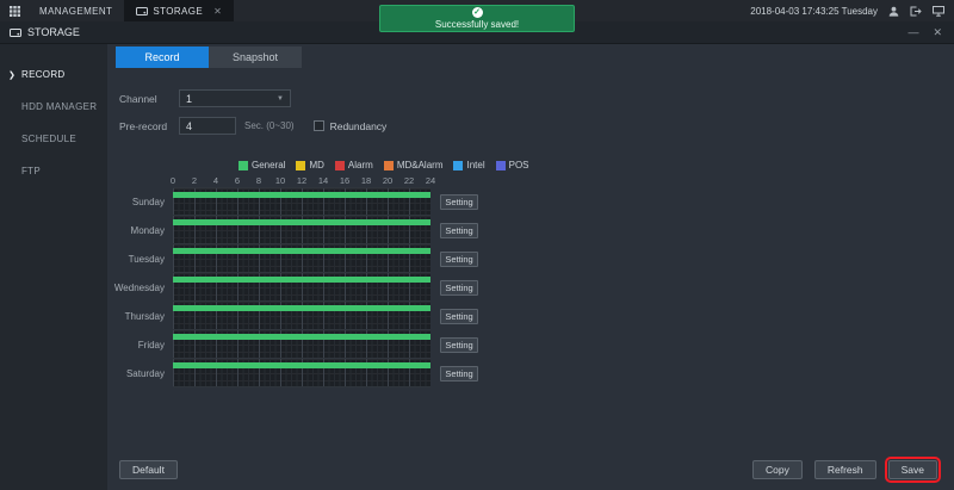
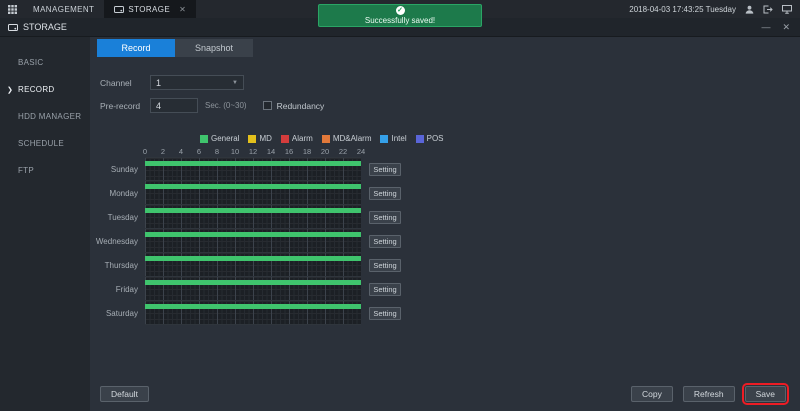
  MANAGEMENT
  STORAGE
  ✕
  2018-04-03 17:43:25 Tuesday
  Successfully saved!
  STORAGE
  —
  ✕
+ BASIC
  RECORD
  HDD MANAGER
  SCHEDULE
  FTP
  Record
  Snapshot
  Channel
  1
  Pre-record
  4
  Sec. (0~30)
  Redundancy
  General
  MD
  Alarm
  MD&Alarm
  Intel
  POS
  0
  2
  4
  6
  8
  10
  12
  14
  16
  18
  20
  22
  24
  Sunday
  Setting
  Monday
  Setting
  Tuesday
  Setting
  Wednesday
  Setting
  Thursday
  Setting
  Friday
  Setting
  Saturday
  Setting
  Default
  Copy
  Refresh
  Save
